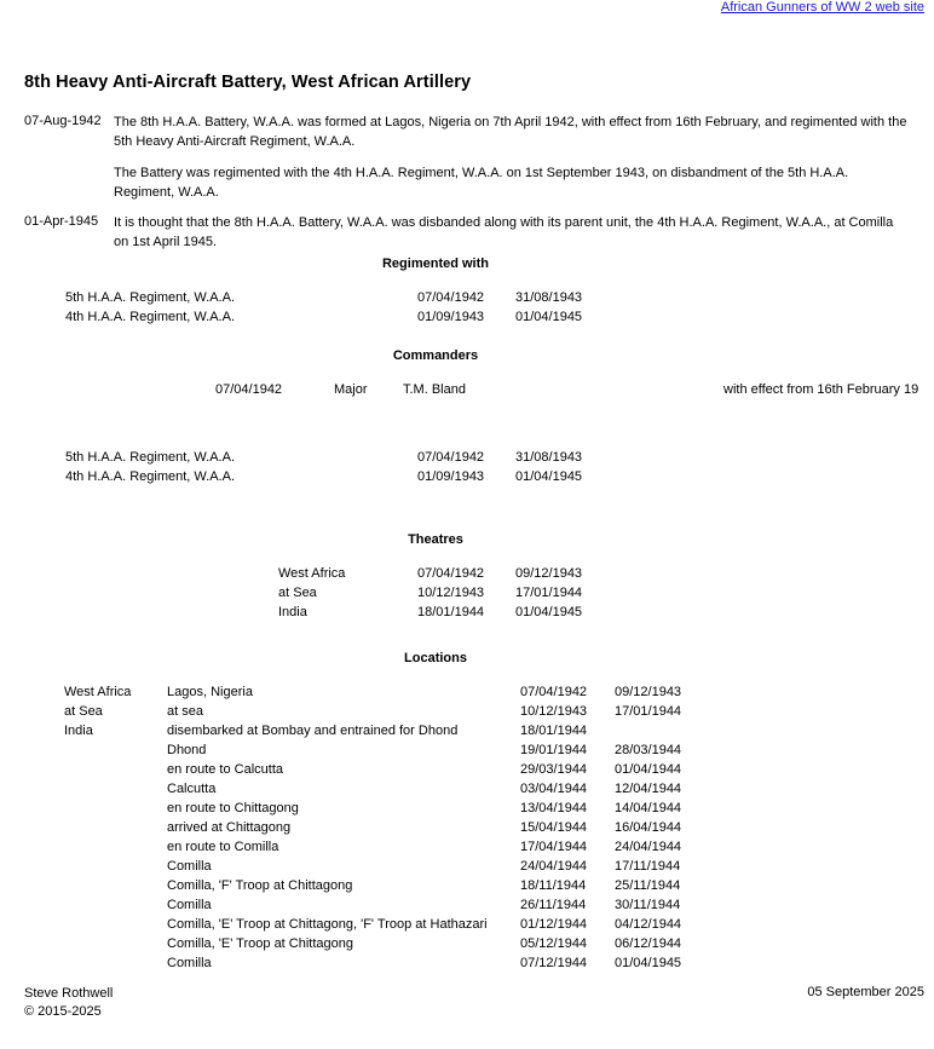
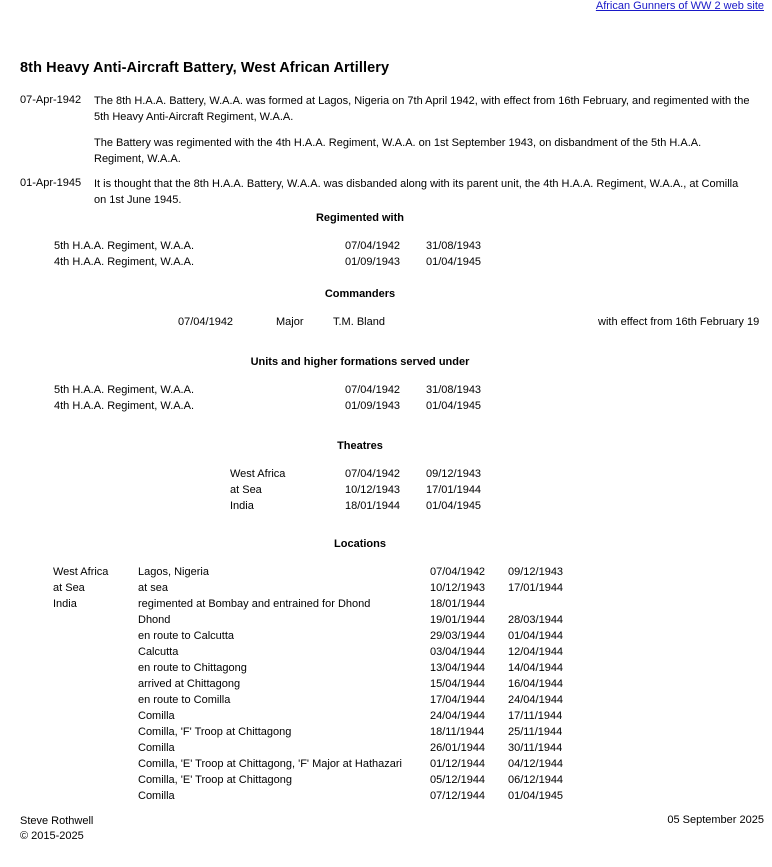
  African Gunners of WW 2 web site
  8th Heavy Anti-Aircraft Battery, West African Artillery
- 07-Aug-1942
+ 07-Apr-1942
  The 8th H.A.A. Battery, W.A.A. was formed at Lagos, Nigeria on 7th April 1942, with effect from 16th February, and regimented with the 5th Heavy Anti-Aircraft Regiment, W.A.A.
  The Battery was regimented with the 4th H.A.A. Regiment, W.A.A. on 1st September 1943, on disbandment of the 5th H.A.A. Regiment, W.A.A.
  01-Apr-1945
- It is thought that the 8th H.A.A. Battery, W.A.A. was disbanded along with its parent unit, the 4th H.A.A. Regiment, W.A.A., at Comilla on 1st April 1945.
+ It is thought that the 8th H.A.A. Battery, W.A.A. was disbanded along with its parent unit, the 4th H.A.A. Regiment, W.A.A., at Comilla on 1st June 1945.
  Regimented with
  5th H.A.A. Regiment, W.A.A.
  07/04/1942
  31/08/1943
  4th H.A.A. Regiment, W.A.A.
  01/09/1943
  01/04/1945
  Commanders
  07/04/1942
  Major
  T.M. Bland
  with effect from 16th February 19
+ Units and higher formations served under
  5th H.A.A. Regiment, W.A.A.
  07/04/1942
  31/08/1943
  4th H.A.A. Regiment, W.A.A.
  01/09/1943
  01/04/1945
  Theatres
  West Africa
  07/04/1942
  09/12/1943
  at Sea
  10/12/1943
  17/01/1944
  India
  18/01/1944
  01/04/1945
  Locations
  West Africa
  Lagos, Nigeria
  07/04/1942
  09/12/1943
  at Sea
  at sea
  10/12/1943
  17/01/1944
  India
- disembarked at Bombay and entrained for Dhond
+ regimented at Bombay and entrained for Dhond
  18/01/1944
  Dhond
  19/01/1944
  28/03/1944
  en route to Calcutta
  29/03/1944
  01/04/1944
  Calcutta
  03/04/1944
  12/04/1944
  en route to Chittagong
  13/04/1944
  14/04/1944
  arrived at Chittagong
  15/04/1944
  16/04/1944
  en route to Comilla
  17/04/1944
  24/04/1944
  Comilla
  24/04/1944
  17/11/1944
  Comilla, 'F' Troop at Chittagong
  18/11/1944
  25/11/1944
  Comilla
- 26/11/1944
+ 26/01/1944
  30/11/1944
- Comilla, 'E' Troop at Chittagong, 'F' Troop at Hathazari
+ Comilla, 'E' Troop at Chittagong, 'F' Major at Hathazari
  01/12/1944
  04/12/1944
  Comilla, 'E' Troop at Chittagong
  05/12/1944
  06/12/1944
  Comilla
  07/12/1944
  01/04/1945
  Steve Rothwell
  © 2015-2025
  05 September 2025
